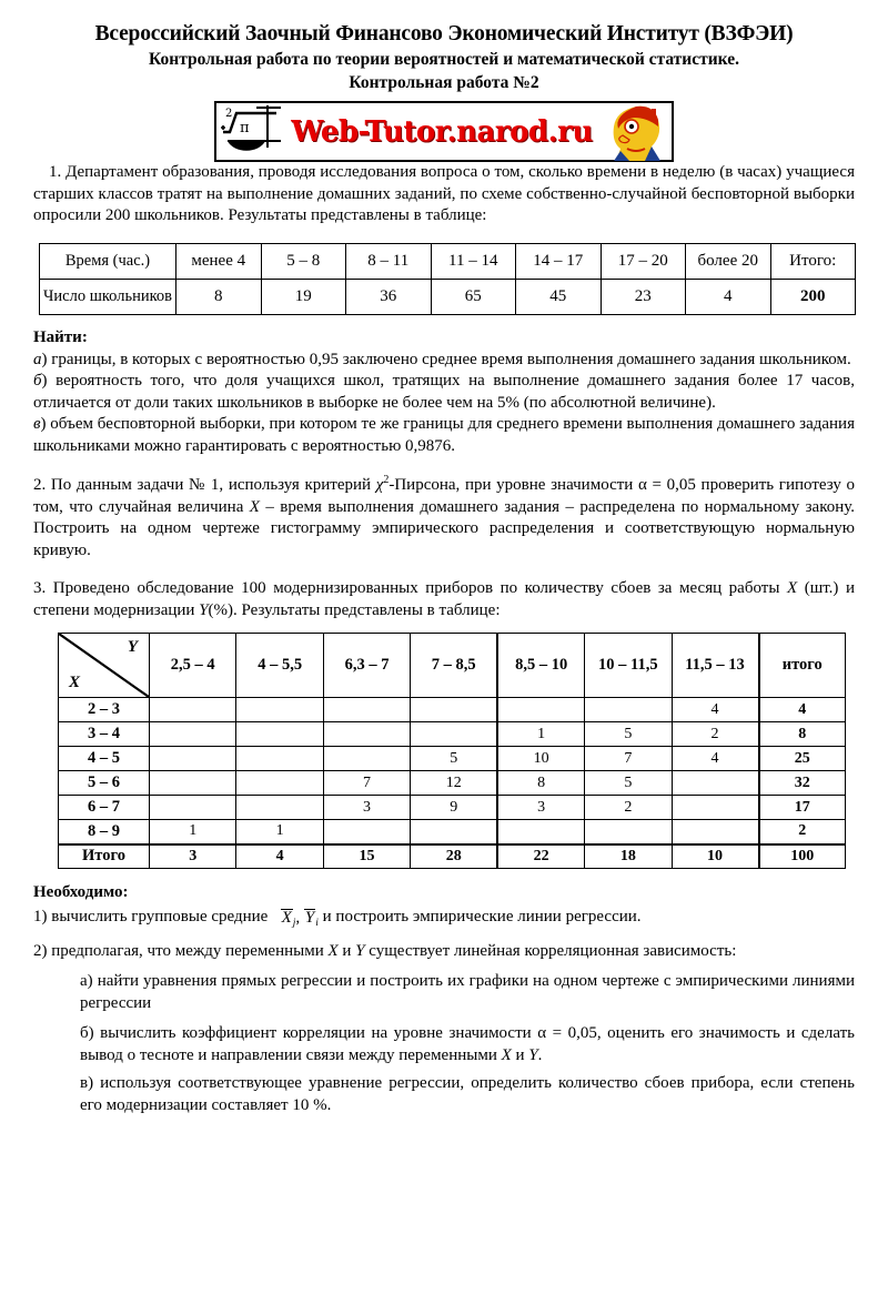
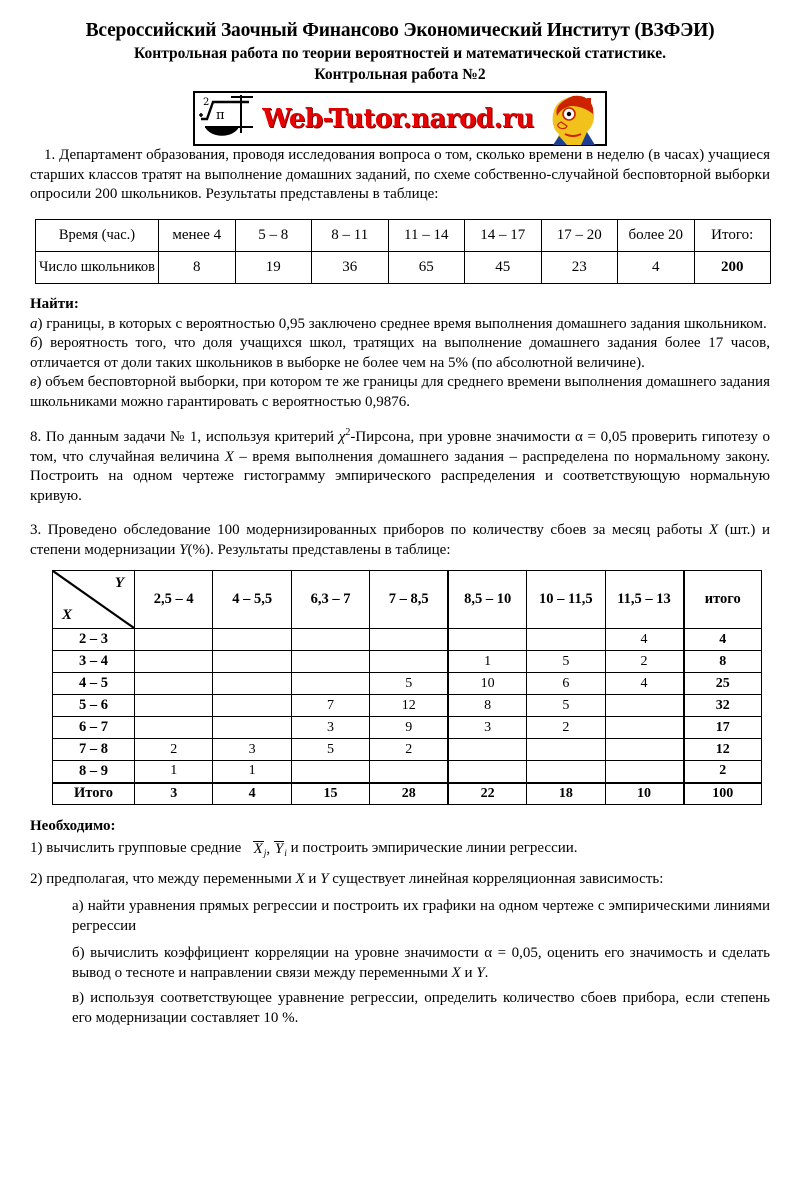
  Всероссийский Заочный Финансово Экономический Институт (ВЗФЭИ)
  Контрольная работа по теории вероятностей и математической статистике.
  Контрольная работа №2
  2
  π
  Web-Tutor.narod.ru
  1. Департамент образования, проводя исследования вопроса о том, сколько времени в неделю (в часах) учащиеся старших классов тратят на выполнение домашних заданий, по схеме собственно-случайной бесповторной выборки опросили 200 школьников. Результаты представлены в таблице:
  Время (час.)	менее 4	5 – 8	8 – 11	11 – 14	14 – 17	17 – 20	более 20	Итого:
  Число школьников	8	19	36	65	45	23	4	200
  Найти:
  а) границы, в которых с вероятностью 0,95 заключено среднее время выполнения домашнего задания школьником.
  б) вероятность того, что доля учащихся школ, тратящих на выполнение домашнего задания более 17 часов, отличается от доли таких школьников в выборке не более чем на 5% (по абсолютной величине).
  в) объем бесповторной выборки, при котором те же границы для среднего времени выполнения домашнего задания школьниками можно гарантировать с вероятностью 0,9876.
- 2. По данным задачи № 1, используя критерий χ2-Пирсона, при уровне значимости α = 0,05 проверить гипотезу о том, что случайная величина X – время выполнения домашнего задания – распределена по нормальному закону. Построить на одном чертеже гистограмму эмпирического распределения и соответствующую нормальную кривую.
+ 8. По данным задачи № 1, используя критерий χ2-Пирсона, при уровне значимости α = 0,05 проверить гипотезу о том, что случайная величина X – время выполнения домашнего задания – распределена по нормальному закону. Построить на одном чертеже гистограмму эмпирического распределения и соответствующую нормальную кривую.
  3. Проведено обследование 100 модернизированных приборов по количеству сбоев за месяц работы X (шт.) и степени модернизации Y(%). Результаты представлены в таблице:
  Y X	2,5 – 4	4 – 5,5	6,3 – 7	7 – 8,5	8,5 – 10	10 – 11,5	11,5 – 13	итого
  2 – 3							4	4
  3 – 4					1	5	2	8
- 4 – 5				5	10	7	4	25
+ 4 – 5				5	10	6	4	25
  5 – 6			7	12	8	5		32
  6 – 7			3	9	3	2		17
+ 7 – 8	2	3	5	2				12
  8 – 9	1	1						2
  Итого	3	4	15	28	22	18	10	100
  Необходимо:
  1) вычислить групповые средние Xj, Yi и построить эмпирические линии регрессии.
  2) предполагая, что между переменными X и Y существует линейная корреляционная зависимость:
  а) найти уравнения прямых регрессии и построить их графики на одном чертеже с эмпирическими линиями регрессии
  б) вычислить коэффициент корреляции на уровне значимости α = 0,05, оценить его значимость и сделать вывод о тесноте и направлении связи между переменными X и Y.
  в) используя соответствующее уравнение регрессии, определить количество сбоев прибора, если степень его модернизации составляет 10 %.
